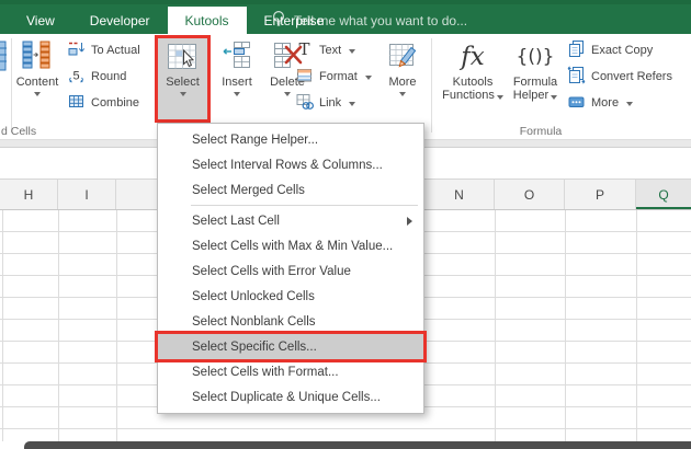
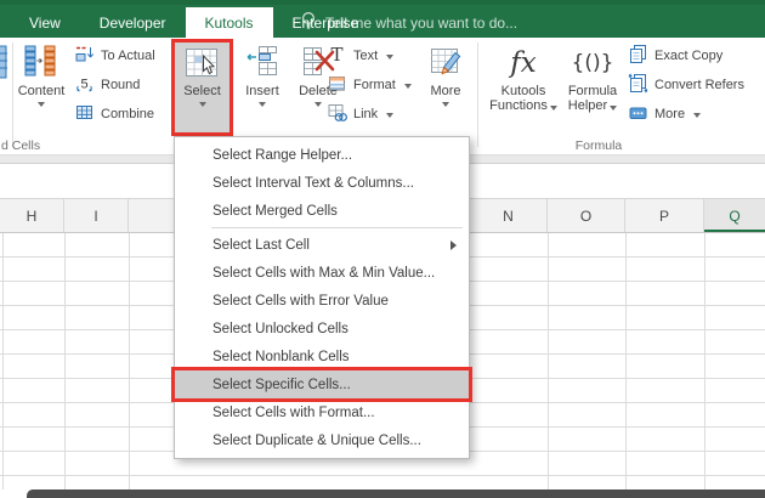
  View
  Developer
  Kutools
  Enterprise
  Tell me what you want to do...
  Content
  To Actual
  5
  Round
  Combine
  Select
  Insert
  Delete
  T
  Text
  Format
  Link
  More
  fx
  Kutools
  Functions
  {()}
  Formula
  Helper
  Exact Copy
  Convert Refers
  More
  d Cells
  Formula
  H
  I
  N
  O
  P
  Q
  Select Range Helper...
- Select Interval Rows & Columns...
+ Select Interval Text & Columns...
  Select Merged Cells
  Select Last Cell
  Select Cells with Max & Min Value...
  Select Cells with Error Value
  Select Unlocked Cells
  Select Nonblank Cells
  Select Specific Cells...
  Select Cells with Format...
  Select Duplicate & Unique Cells...
